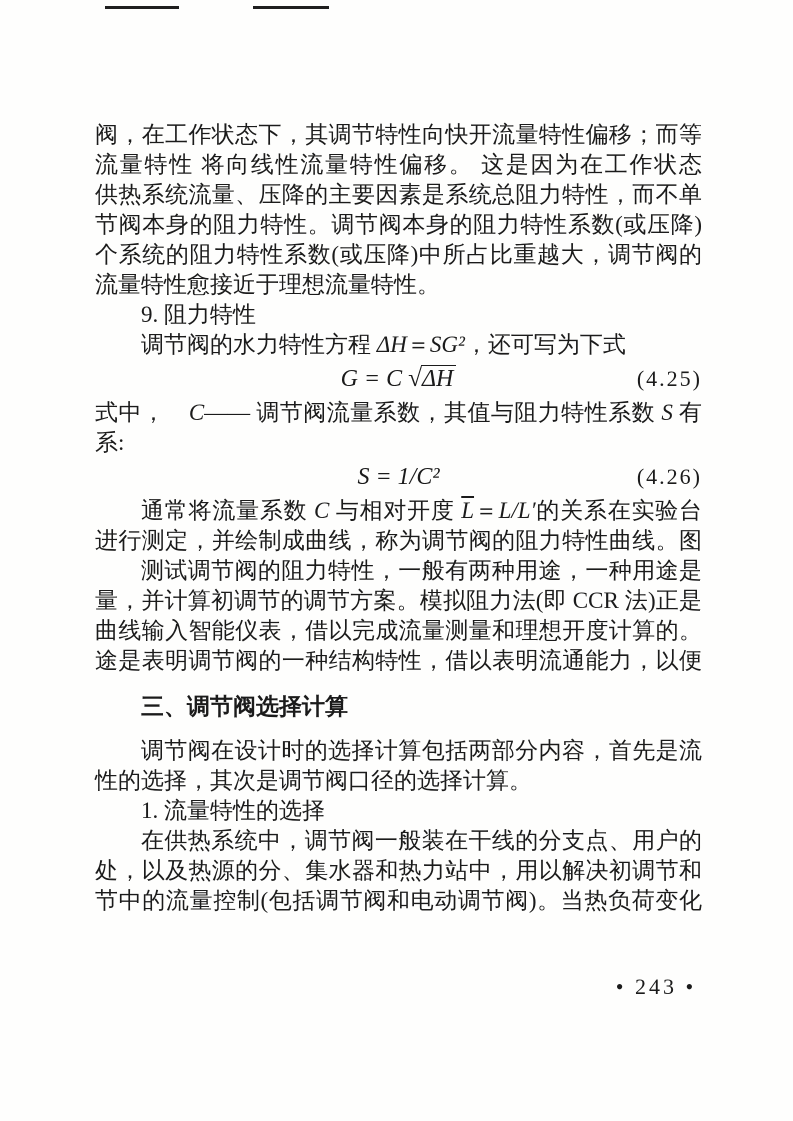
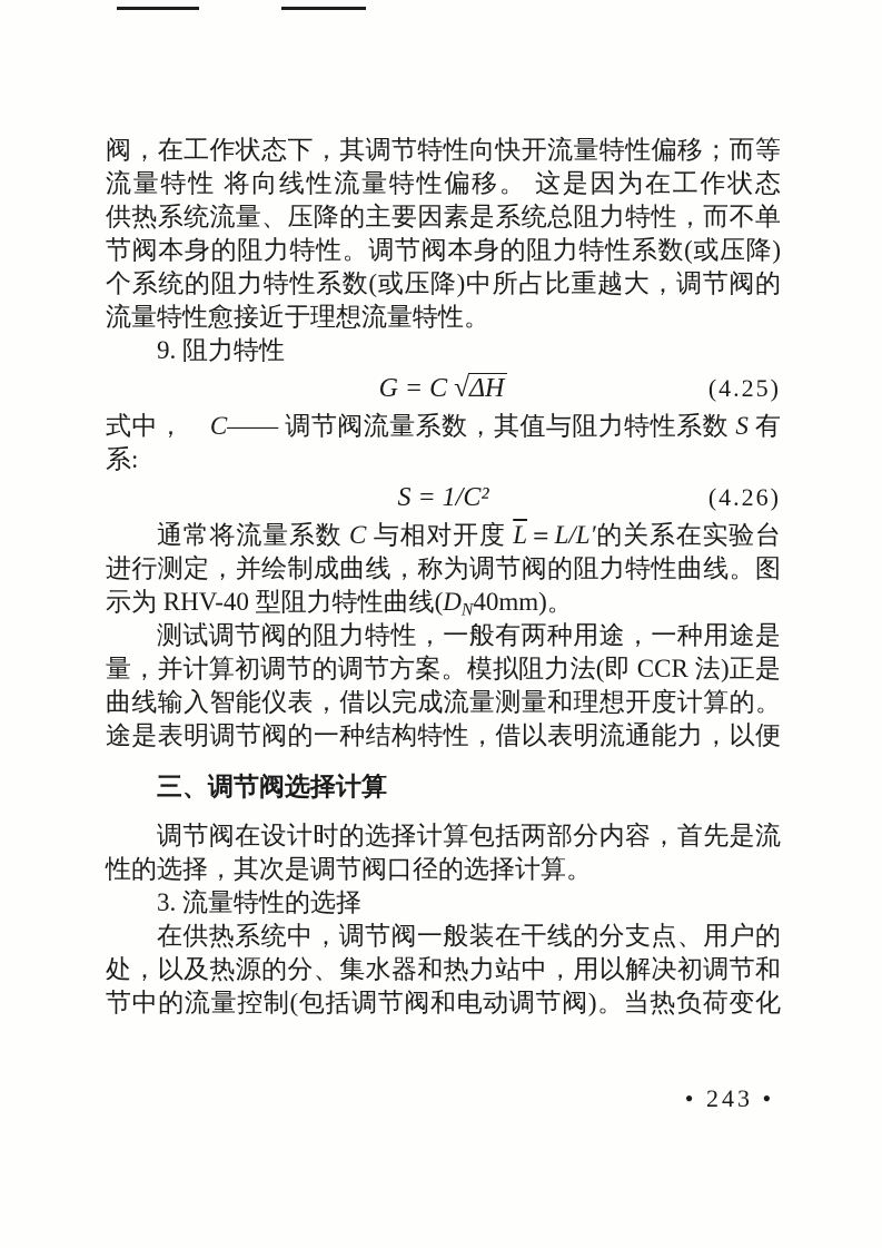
  阀，在工作状态下，其调节特性向快开流量特性偏移；而等
  流量特性 将向线性流量特性偏移。 这是因为在工作状态
  供热系统流量、压降的主要因素是系统总阻力特性，而不单
  节阀本身的阻力特性。调节阀本身的阻力特性系数(或压降)
  个系统的阻力特性系数(或压降)中所占比重越大，调节阀的
  流量特性愈接近于理想流量特性。
  9. 阻力特性
- 调节阀的水力特性方程 ΔH＝SG²，还可写为下式
  G = C √ΔH
  (4.25)
  式中， C—— 调节阀流量系数，其值与阻力特性系数 S 有
  系:
  S = 1/C²
  (4.26)
  通常将流量系数 C 与相对开度 L＝L/L′的关系在实验台
  进行测定，并绘制成曲线，称为调节阀的阻力特性曲线。图
+ 示为 RHV-40 型阻力特性曲线(DN40mm)。
  测试调节阀的阻力特性，一般有两种用途，一种用途是
  量，并计算初调节的调节方案。模拟阻力法(即 CCR 法)正是
  曲线输入智能仪表，借以完成流量测量和理想开度计算的。
  途是表明调节阀的一种结构特性，借以表明流通能力，以便
  三、调节阀选择计算
  调节阀在设计时的选择计算包括两部分内容，首先是流
  性的选择，其次是调节阀口径的选择计算。
- 1. 流量特性的选择
+ 3. 流量特性的选择
  在供热系统中，调节阀一般装在干线的分支点、用户的
  处，以及热源的分、集水器和热力站中，用以解决初调节和
  节中的流量控制(包括调节阀和电动调节阀)。当热负荷变化
  • 243 •
